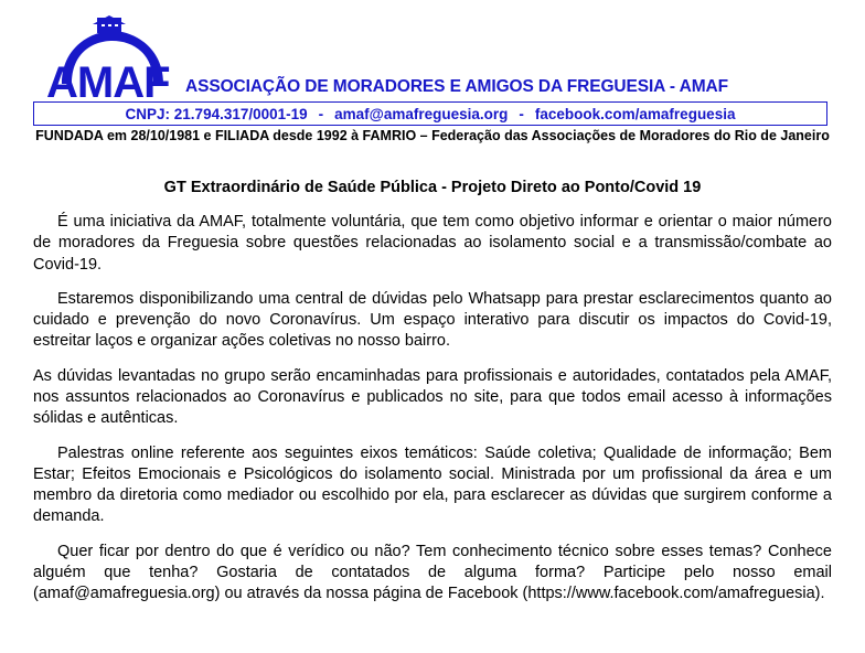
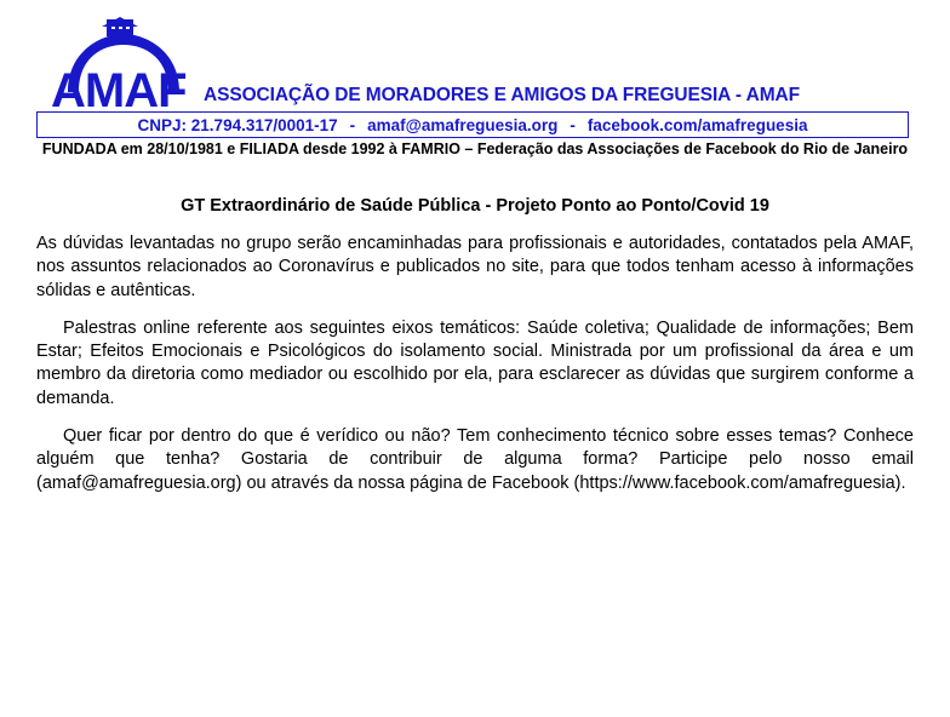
  AMAF
  ASSOCIAÇÃO DE MORADORES E AMIGOS DA FREGUESIA - AMAF
- CNPJ: 21.794.317/0001-19
+ CNPJ: 21.794.317/0001-17
  -
  amaf@amafreguesia.org
  -
  facebook.com/amafreguesia
- FUNDADA em 28/10/1981 e FILIADA desde 1992 à FAMRIO – Federação das Associações de Moradores do Rio de Janeiro
+ FUNDADA em 28/10/1981 e FILIADA desde 1992 à FAMRIO – Federação das Associações de Facebook do Rio de Janeiro
- GT Extraordinário de Saúde Pública - Projeto Direto ao Ponto/Covid 19
+ GT Extraordinário de Saúde Pública - Projeto Ponto ao Ponto/Covid 19
- É uma iniciativa da AMAF, totalmente voluntária, que tem como objetivo informar e orientar o maior número de moradores da Freguesia sobre questões relacionadas ao isolamento social e a transmissão/combate ao Covid-19.
- Estaremos disponibilizando uma central de dúvidas pelo Whatsapp para prestar esclarecimentos quanto ao cuidado e prevenção do novo Coronavírus. Um espaço interativo para discutir os impactos do Covid-19, estreitar laços e organizar ações coletivas no nosso bairro.
- As dúvidas levantadas no grupo serão encaminhadas para profissionais e autoridades, contatados pela AMAF, nos assuntos relacionados ao Coronavírus e publicados no site, para que todos email acesso à informações sólidas e autênticas.
+ As dúvidas levantadas no grupo serão encaminhadas para profissionais e autoridades, contatados pela AMAF, nos assuntos relacionados ao Coronavírus e publicados no site, para que todos tenham acesso à informações sólidas e autênticas.
- Palestras online referente aos seguintes eixos temáticos: Saúde coletiva; Qualidade de informação; Bem Estar; Efeitos Emocionais e Psicológicos do isolamento social. Ministrada por um profissional da área e um membro da diretoria como mediador ou escolhido por ela, para esclarecer as dúvidas que surgirem conforme a demanda.
+ Palestras online referente aos seguintes eixos temáticos: Saúde coletiva; Qualidade de informações; Bem Estar; Efeitos Emocionais e Psicológicos do isolamento social. Ministrada por um profissional da área e um membro da diretoria como mediador ou escolhido por ela, para esclarecer as dúvidas que surgirem conforme a demanda.
- Quer ficar por dentro do que é verídico ou não? Tem conhecimento técnico sobre esses temas? Conhece alguém que tenha? Gostaria de contatados de alguma forma? Participe pelo nosso email (amaf@amafreguesia.org) ou através da nossa página de Facebook (https://www.facebook.com/amafreguesia).
+ Quer ficar por dentro do que é verídico ou não? Tem conhecimento técnico sobre esses temas? Conhece alguém que tenha? Gostaria de contribuir de alguma forma? Participe pelo nosso email (amaf@amafreguesia.org) ou através da nossa página de Facebook (https://www.facebook.com/amafreguesia).
